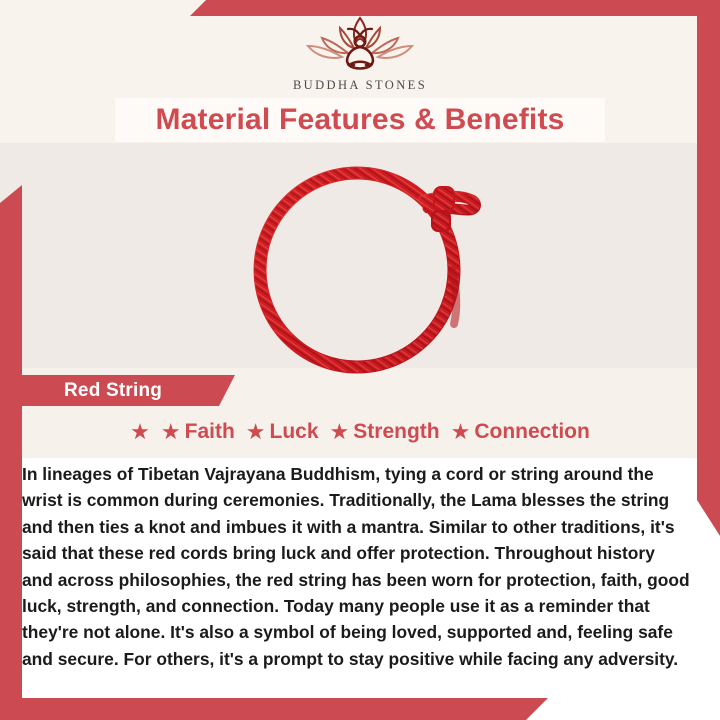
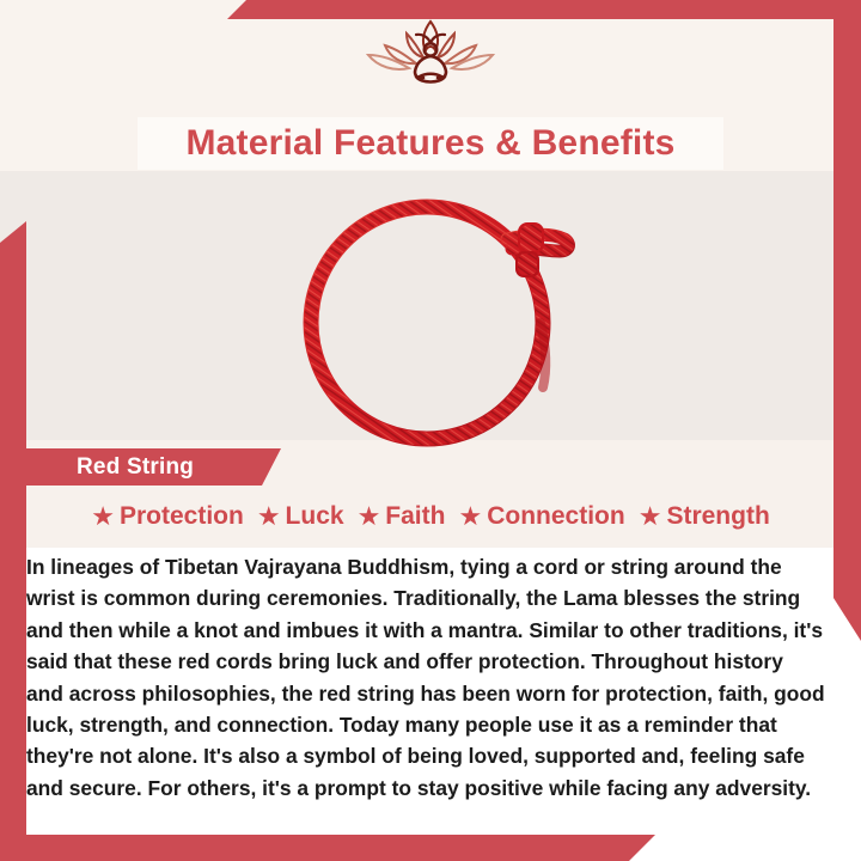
- BUDDHA STONES
  Material Features & Benefits
  Red String
  ★
+ Protection
  ★
- Faith
+ Luck
  ★
- Luck
+ Faith
  ★
- Strength
+ Connection
  ★
- Connection
+ Strength
- In lineages of Tibetan Vajrayana Buddhism, tying a cord or string around the wrist is common during ceremonies. Traditionally, the Lama blesses the string and then ties a knot and imbues it with a mantra. Similar to other traditions, it's said that these red cords bring luck and offer protection. Throughout history and across philosophies, the red string has been worn for protection, faith, good luck, strength, and connection. Today many people use it as a reminder that they're not alone. It's also a symbol of being loved, supported and, feeling safe and secure. For others, it's a prompt to stay positive while facing any adversity.
+ In lineages of Tibetan Vajrayana Buddhism, tying a cord or string around the wrist is common during ceremonies. Traditionally, the Lama blesses the string and then while a knot and imbues it with a mantra. Similar to other traditions, it's said that these red cords bring luck and offer protection. Throughout history and across philosophies, the red string has been worn for protection, faith, good luck, strength, and connection. Today many people use it as a reminder that they're not alone. It's also a symbol of being loved, supported and, feeling safe and secure. For others, it's a prompt to stay positive while facing any adversity.
